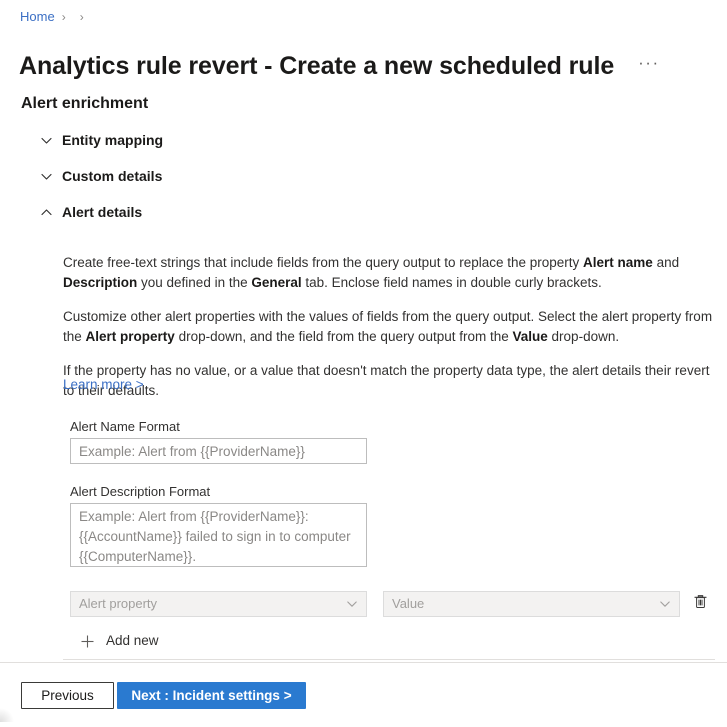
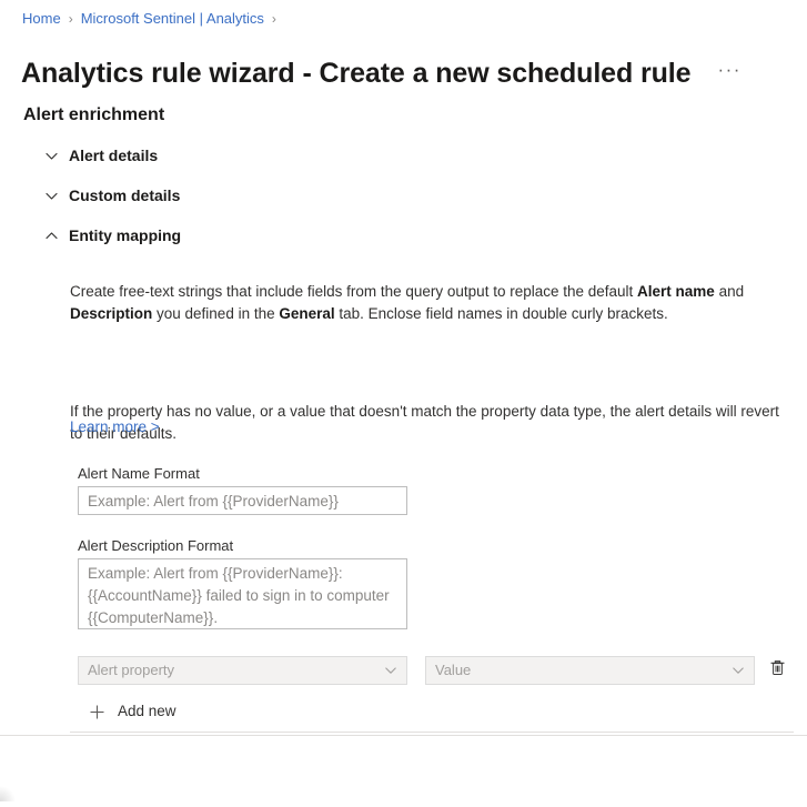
  Home
  ›
+ Microsoft Sentinel | Analytics
  ›
- Analytics rule revert - Create a new scheduled rule
+ Analytics rule wizard - Create a new scheduled rule
  ···
  Alert enrichment
- Entity mapping
+ Alert details
  Custom details
- Alert details
+ Entity mapping
- Create free-text strings that include fields from the query output to replace the property Alert name and Description you defined in the General tab. Enclose field names in double curly brackets.
+ Create free-text strings that include fields from the query output to replace the default Alert name and Description you defined in the General tab. Enclose field names in double curly brackets.
- Customize other alert properties with the values of fields from the query output. Select the alert property from the Alert property drop-down, and the field from the query output from the Value drop-down.
- If the property has no value, or a value that doesn't match the property data type, the alert details their revert to their defaults.
+ If the property has no value, or a value that doesn't match the property data type, the alert details will revert to their defaults.
  Learn more >
  Alert Name Format
  Example: Alert from {{ProviderName}}
  Alert Description Format
  Alert property
  Value
  Add new
- Previous
- Next : Incident settings >
